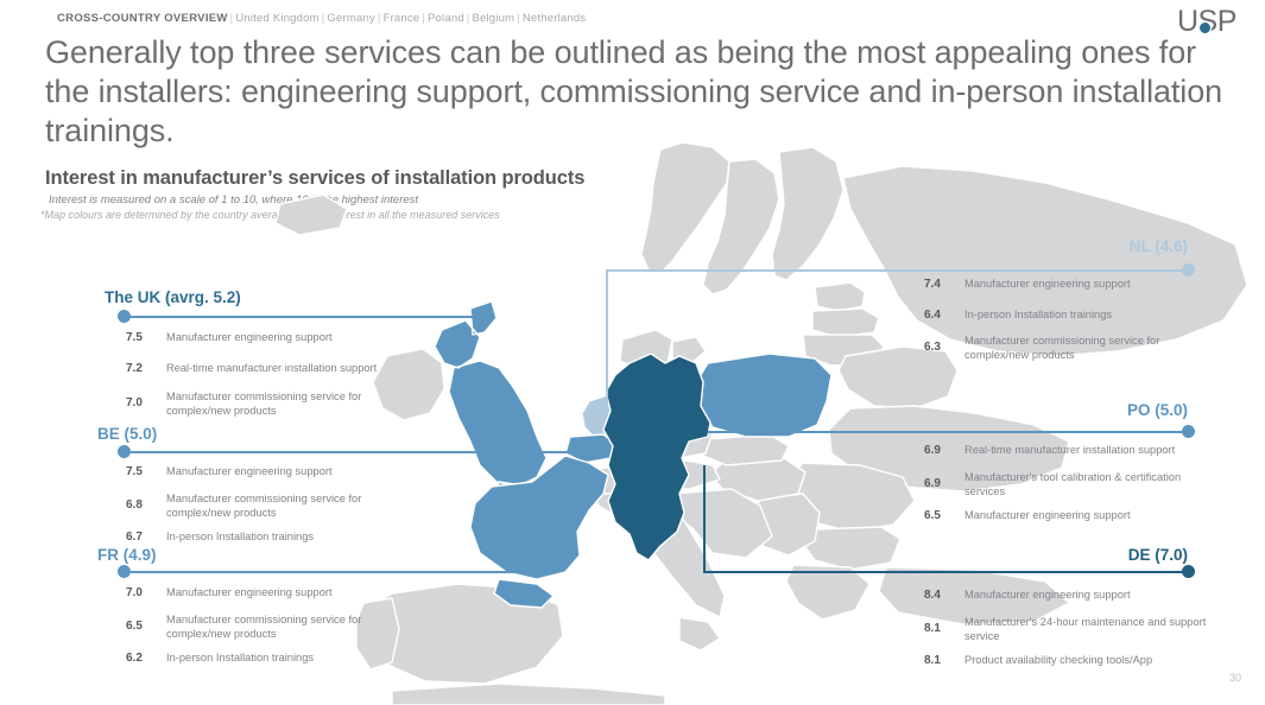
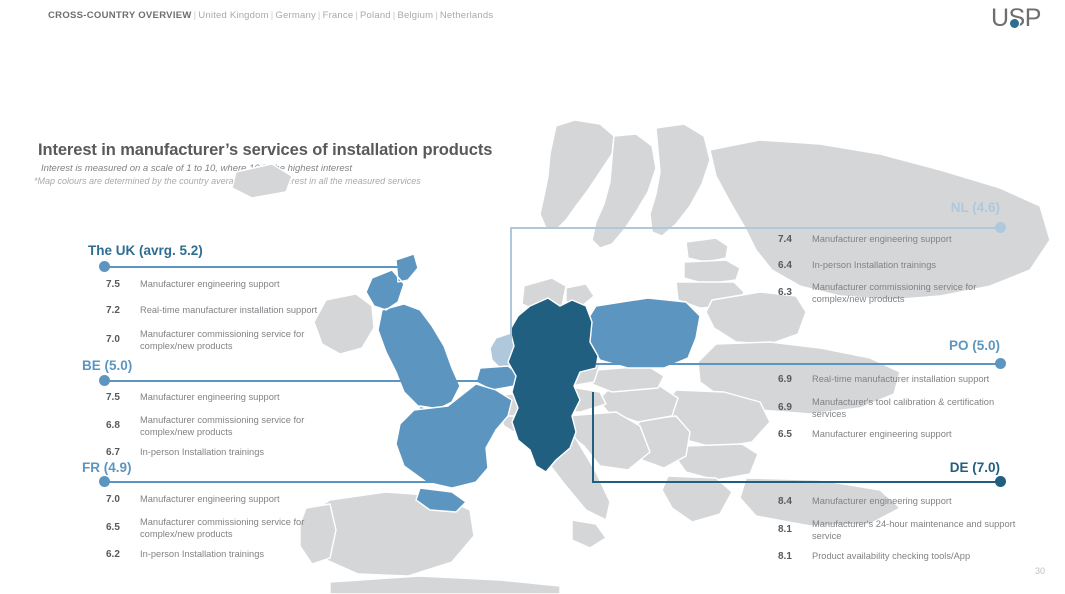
  CROSS-COUNTRY OVERVIEW | United Kingdom Germany | France | Poland Belgium | Netherlands
- Generally top three services can be outlined as being the most appealing ones for the installers: engineering support, commissioning service and in-person installation trainings.
  Interest in manufacturer’s services of installation products
  Interest is measured on a scale of 1 to 10, wheree highest interest
  *Map colours are determined by the country averarest in all the measured services
  The UK (avrg. 5.2)
  7.5
  Manufacturer engineering support
  7.2
  Real-time manufacturer installation support
  7.0
  Manufacturer commissioning service for complex/new products
  BE (5.0)
  7.5
  Manufacturer engineering support
  6.8
  Manufacturer commissioning service for complex/new products
  6.7
  In-person Installation trainings
  FR (4.9)
  7.0
  Manufacturer engineering support
  6.5
  Manufacturer commissioning service for complex/new products
  6.2
  In-person Installation trainings
  NL (4.6)
  7.4
  Manufacturer engineering support
  6.4
  In-person Installation trainings
  6.3
  Manufacturer commissioning service for complex/new products
  PO (5.0)
  6.9
  Real-time manufacturer installation support
  6.9
  Manufacturer's tool calibration & certification services
  6.5
  Manufacturer engineering support
  DE (7.0)
  8.4
  Manufacturer engineering support
  8.1
  Manufacturer's 24-hour maintenance and support service
  8.1
  Product availability checking tools/App
  30
